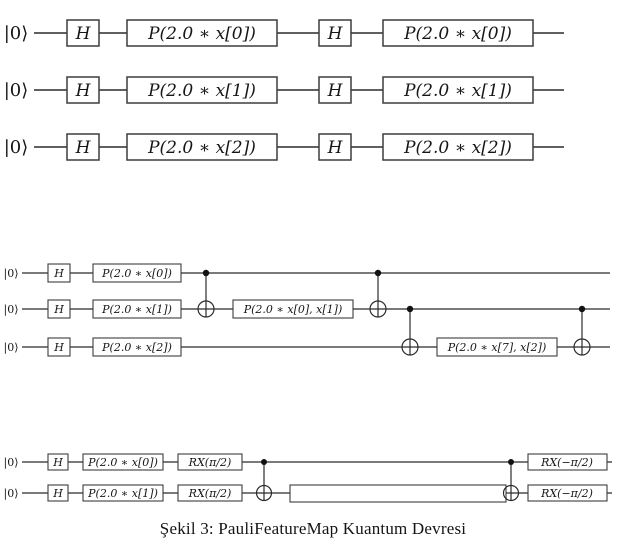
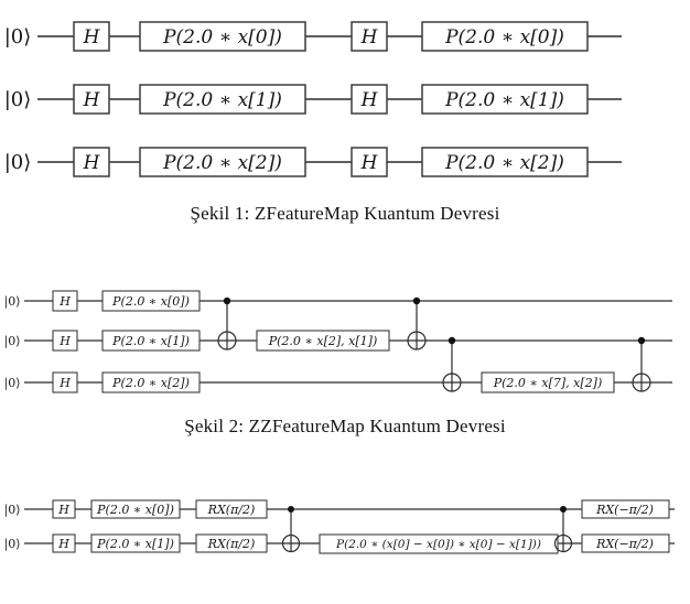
  |0⟩
  H
  P(2.0 ∗ x[0])
  H
  P(2.0 ∗ x[0])
  |0⟩
  H
  P(2.0 ∗ x[1])
  H
  P(2.0 ∗ x[1])
  |0⟩
  H
  P(2.0 ∗ x[2])
  H
  P(2.0 ∗ x[2])
+ Şekil 1: ZFeatureMap Kuantum Devresi
  |0⟩
  |0⟩
  |0⟩
  H
  P(2.0 ∗ x[0])
  H
  P(2.0 ∗ x[1])
- P(2.0 ∗ x[0], x[1])
+ P(2.0 ∗ x[2], x[1])
  H
  P(2.0 ∗ x[2])
  P(2.0 ∗ x[7], x[2])
+ Şekil 2: ZZFeatureMap Kuantum Devresi
  |0⟩
  |0⟩
  H
  P(2.0 ∗ x[0])
  RX(π/2)
  RX(−π/2)
  H
  P(2.0 ∗ x[1])
  RX(π/2)
+ P(2.0 ∗ (x[0] − x[0]) ∗ x[0] − x[1]))
  RX(−π/2)
- Şekil 3: PauliFeatureMap Kuantum Devresi
